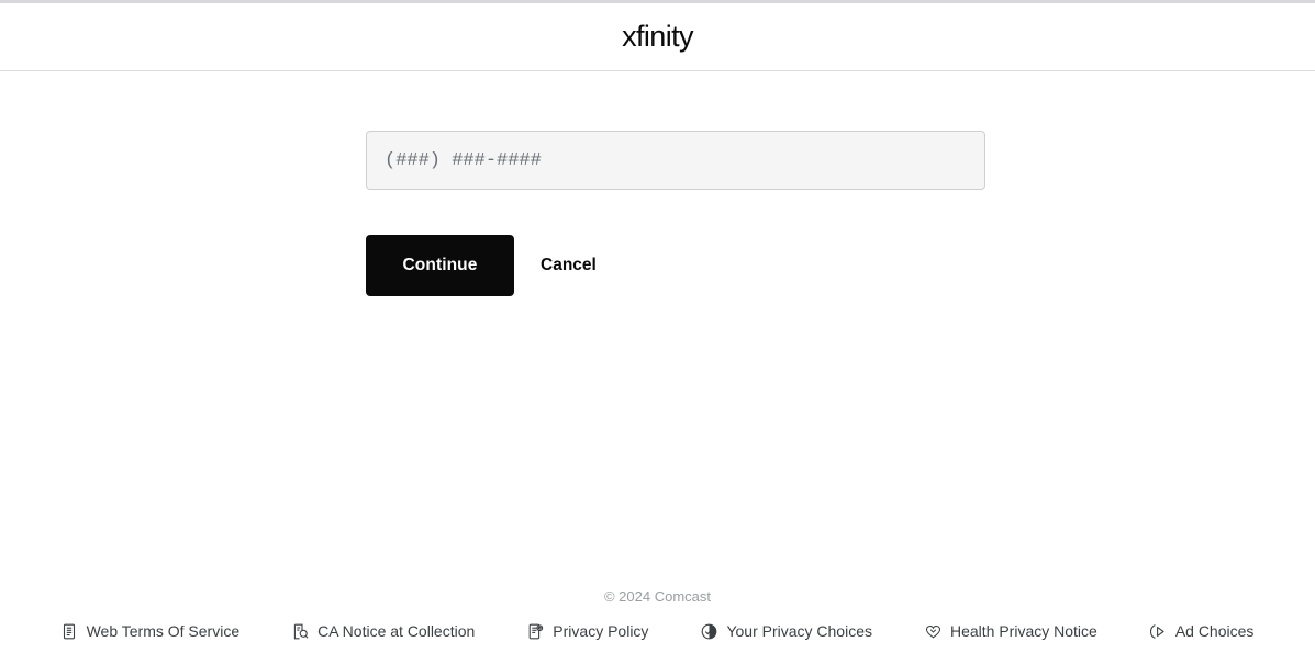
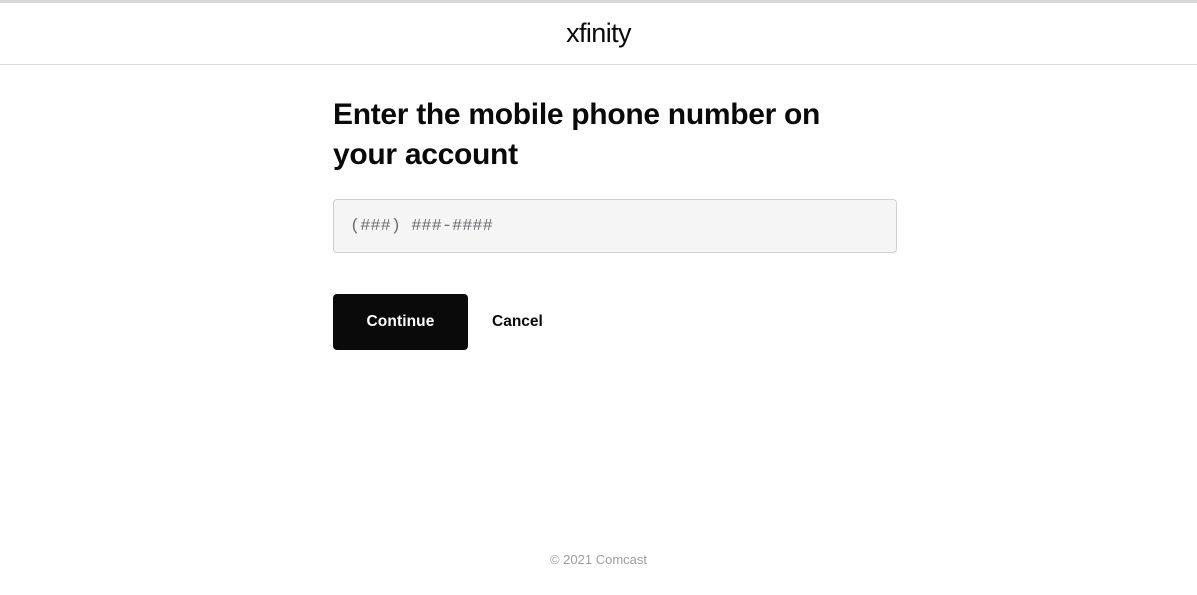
  xfinity
+ Enter the mobile phone number on your account
  (###) ###-####
  Continue
  Cancel
- © 2024 Comcast
+ © 2021 Comcast
- Web Terms Of Service
- CA Notice at Collection
- Privacy Policy
- Your Privacy Choices
- Health Privacy Notice
- Ad Choices
